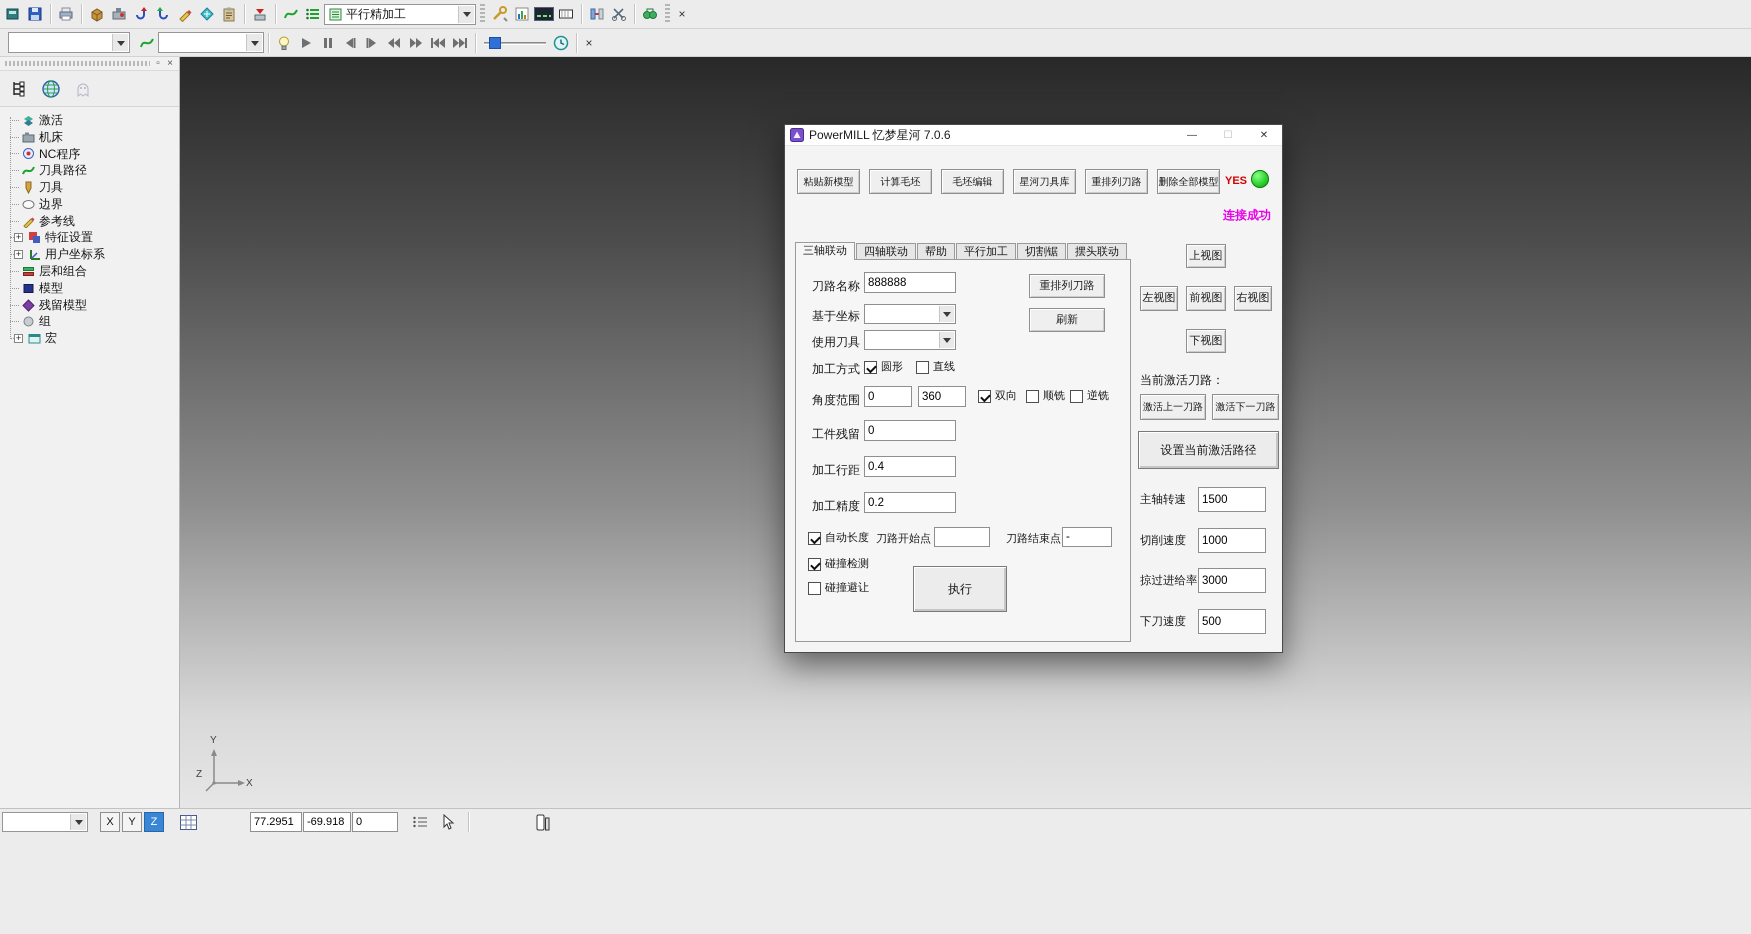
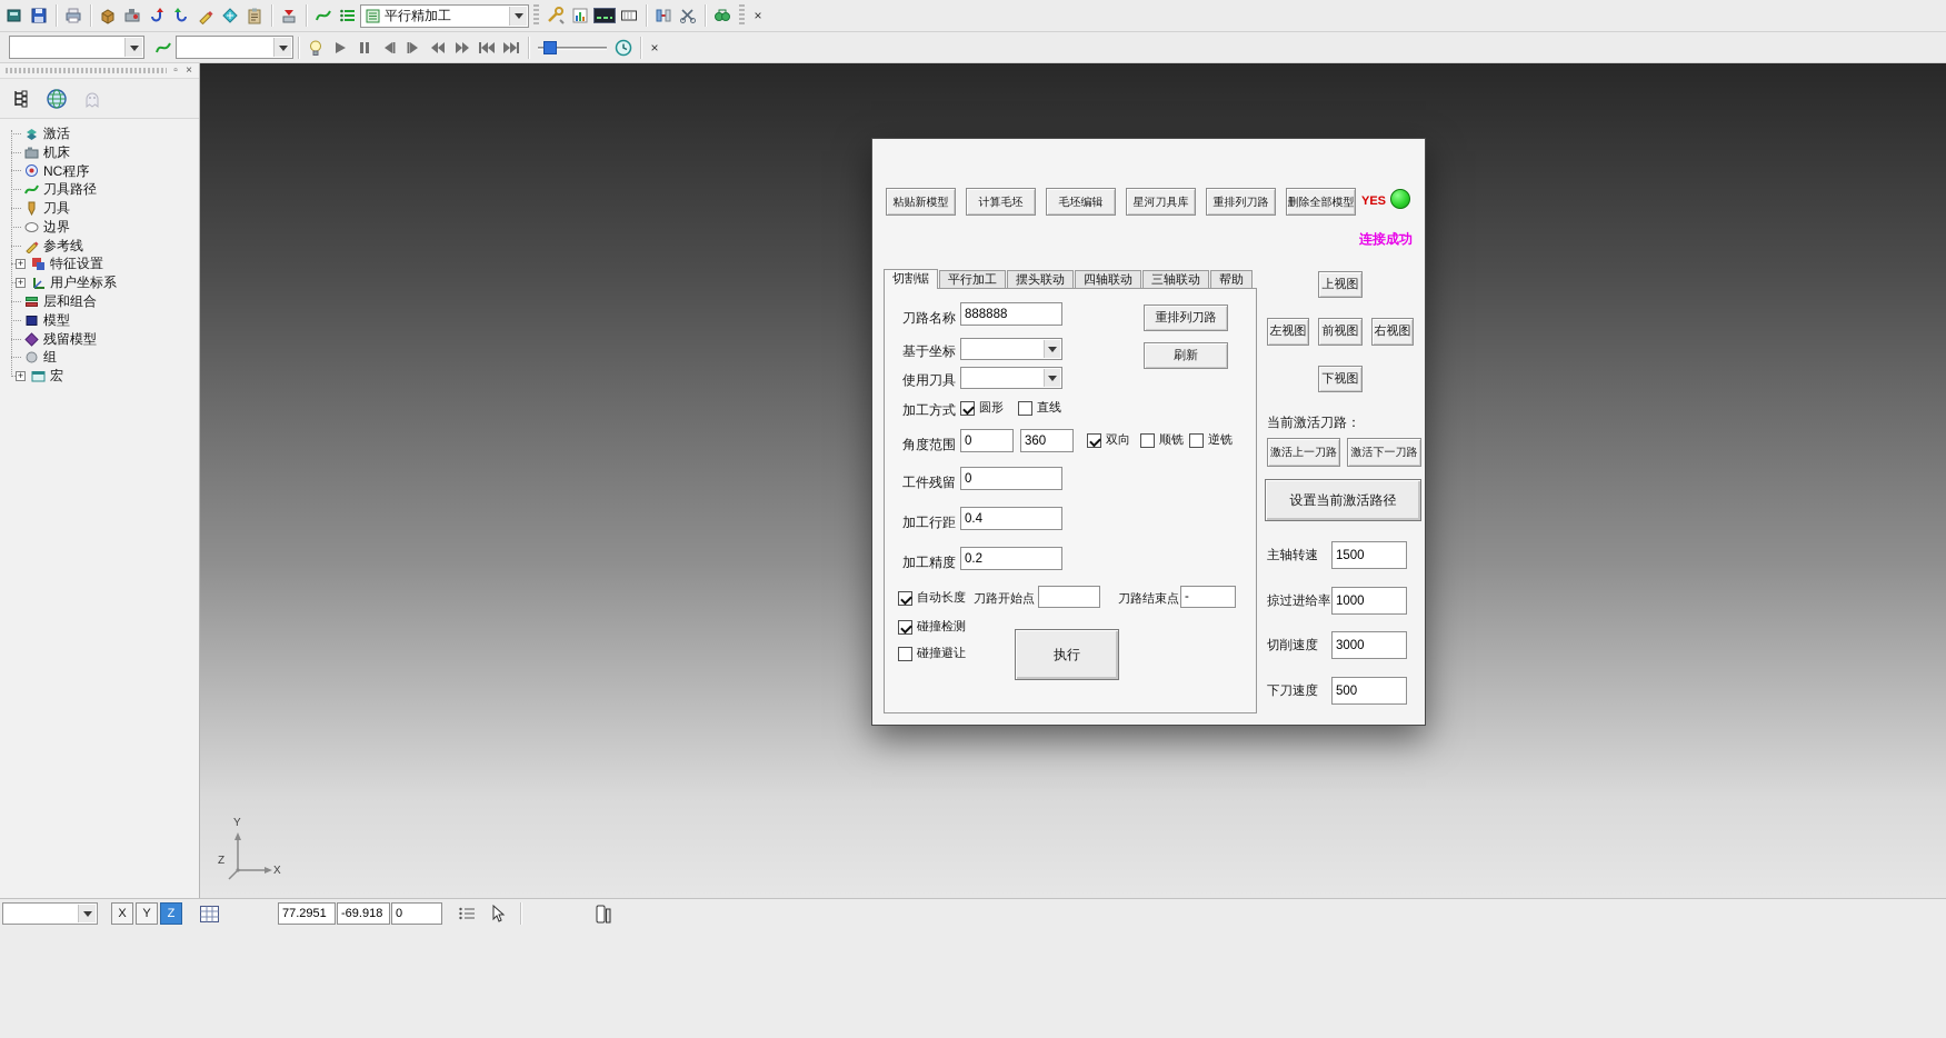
  平行精加工
  ×
  ×
  ▫
  ×
  激活
  机床
  NC程序
  刀具路径
  刀具
  边界
  参考线
  +
  特征设置
  +
  用户坐标系
  层和组合
  模型
  残留模型
  组
  +
  宏
  Y
  X
  Z
- PowerMILL 忆梦星河 7.0.6
- —
- ☐
- ✕
  粘贴新模型
  计算毛坯
  毛坯编辑
  星河刀具库
  重排列刀路
  删除全部模型
  YES
  连接成功
- 三轴联动
+ 切割锯
- 四轴联动
+ 平行加工
- 帮助
+ 摆头联动
- 平行加工
+ 四轴联动
- 切割锯
+ 三轴联动
- 摆头联动
+ 帮助
  刀路名称
  888888
  重排列刀路
  基于坐标
  刷新
  使用刀具
  加工方式
  圆形
  直线
  角度范围
  0
  360
  双向
  顺铣
  逆铣
  工件残留
  0
  加工行距
  0.4
  加工精度
  0.2
  自动长度
  刀路开始点
  刀路结束点
  -
  碰撞检测
  碰撞避让
  执行
  上视图
  左视图
  前视图
  右视图
  下视图
  当前激活刀路：
  激活上一刀路
  激活下一刀路
  设置当前激活路径
  主轴转速
  1500
- 切削速度
+ 掠过进给率
  1000
- 掠过进给率
+ 切削速度
  3000
  下刀速度
  500
  X
  Y
  Z
  77.2951
  -69.918
  0
